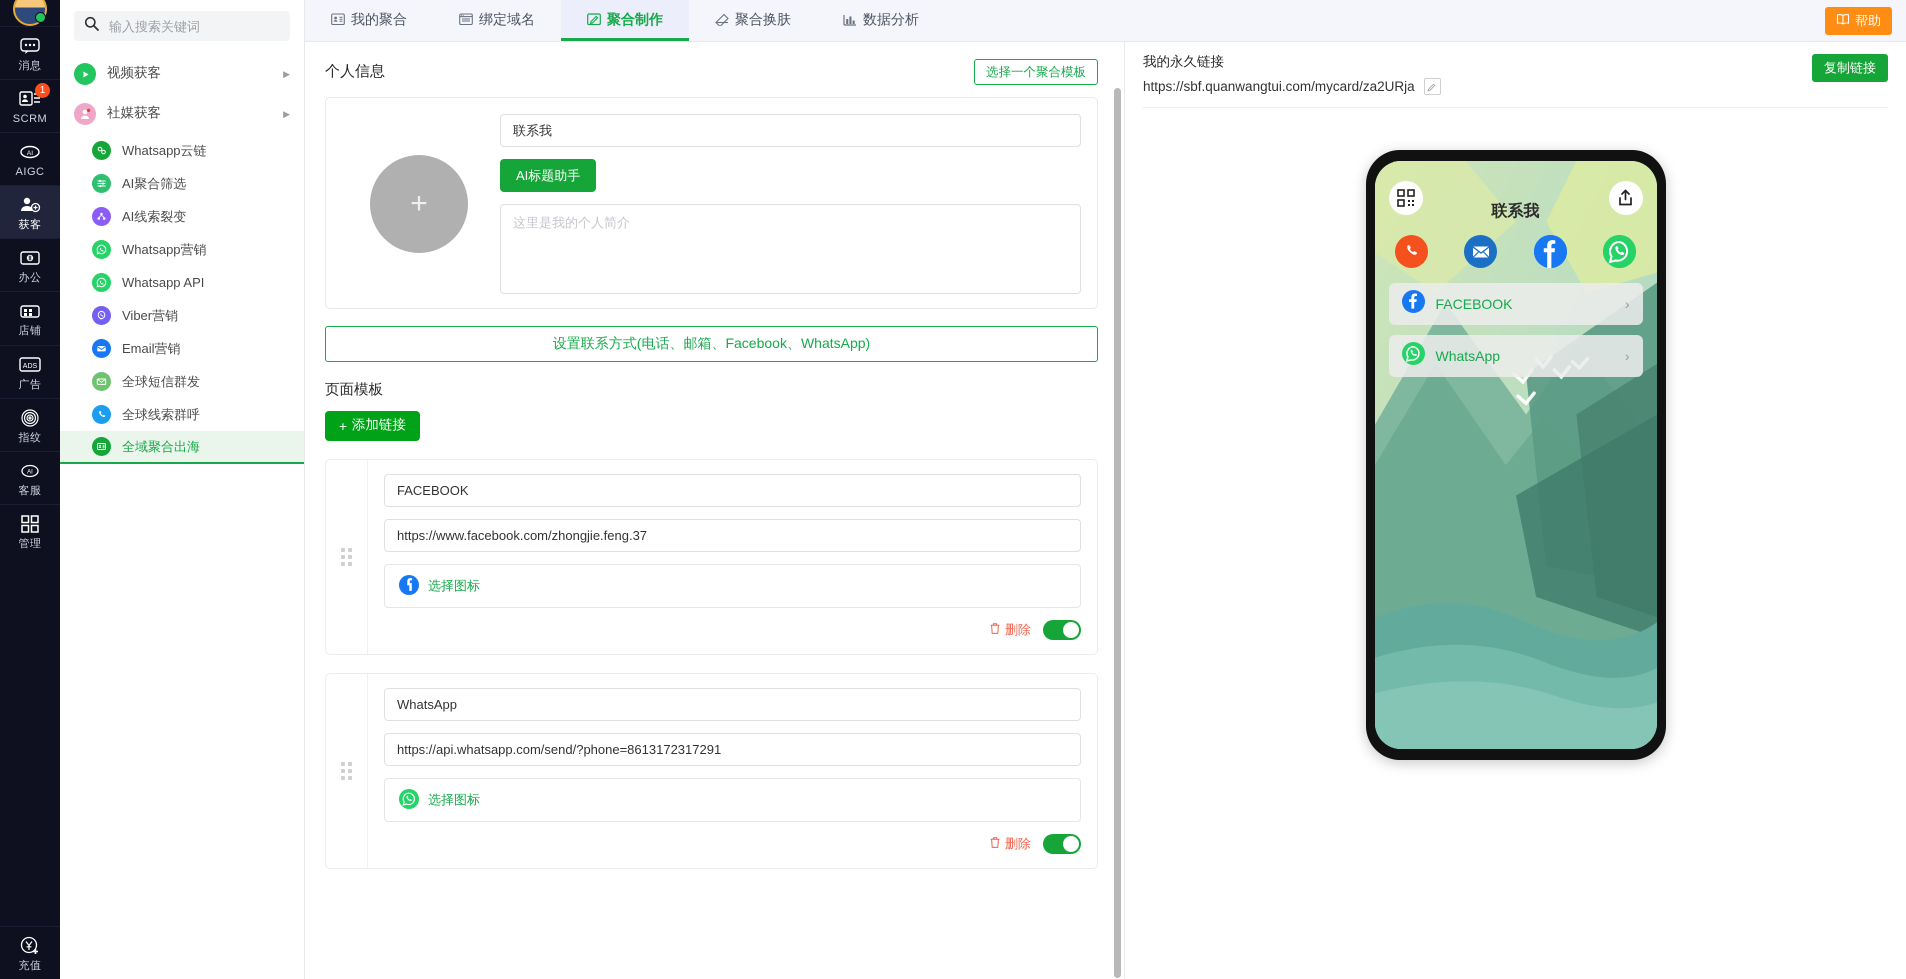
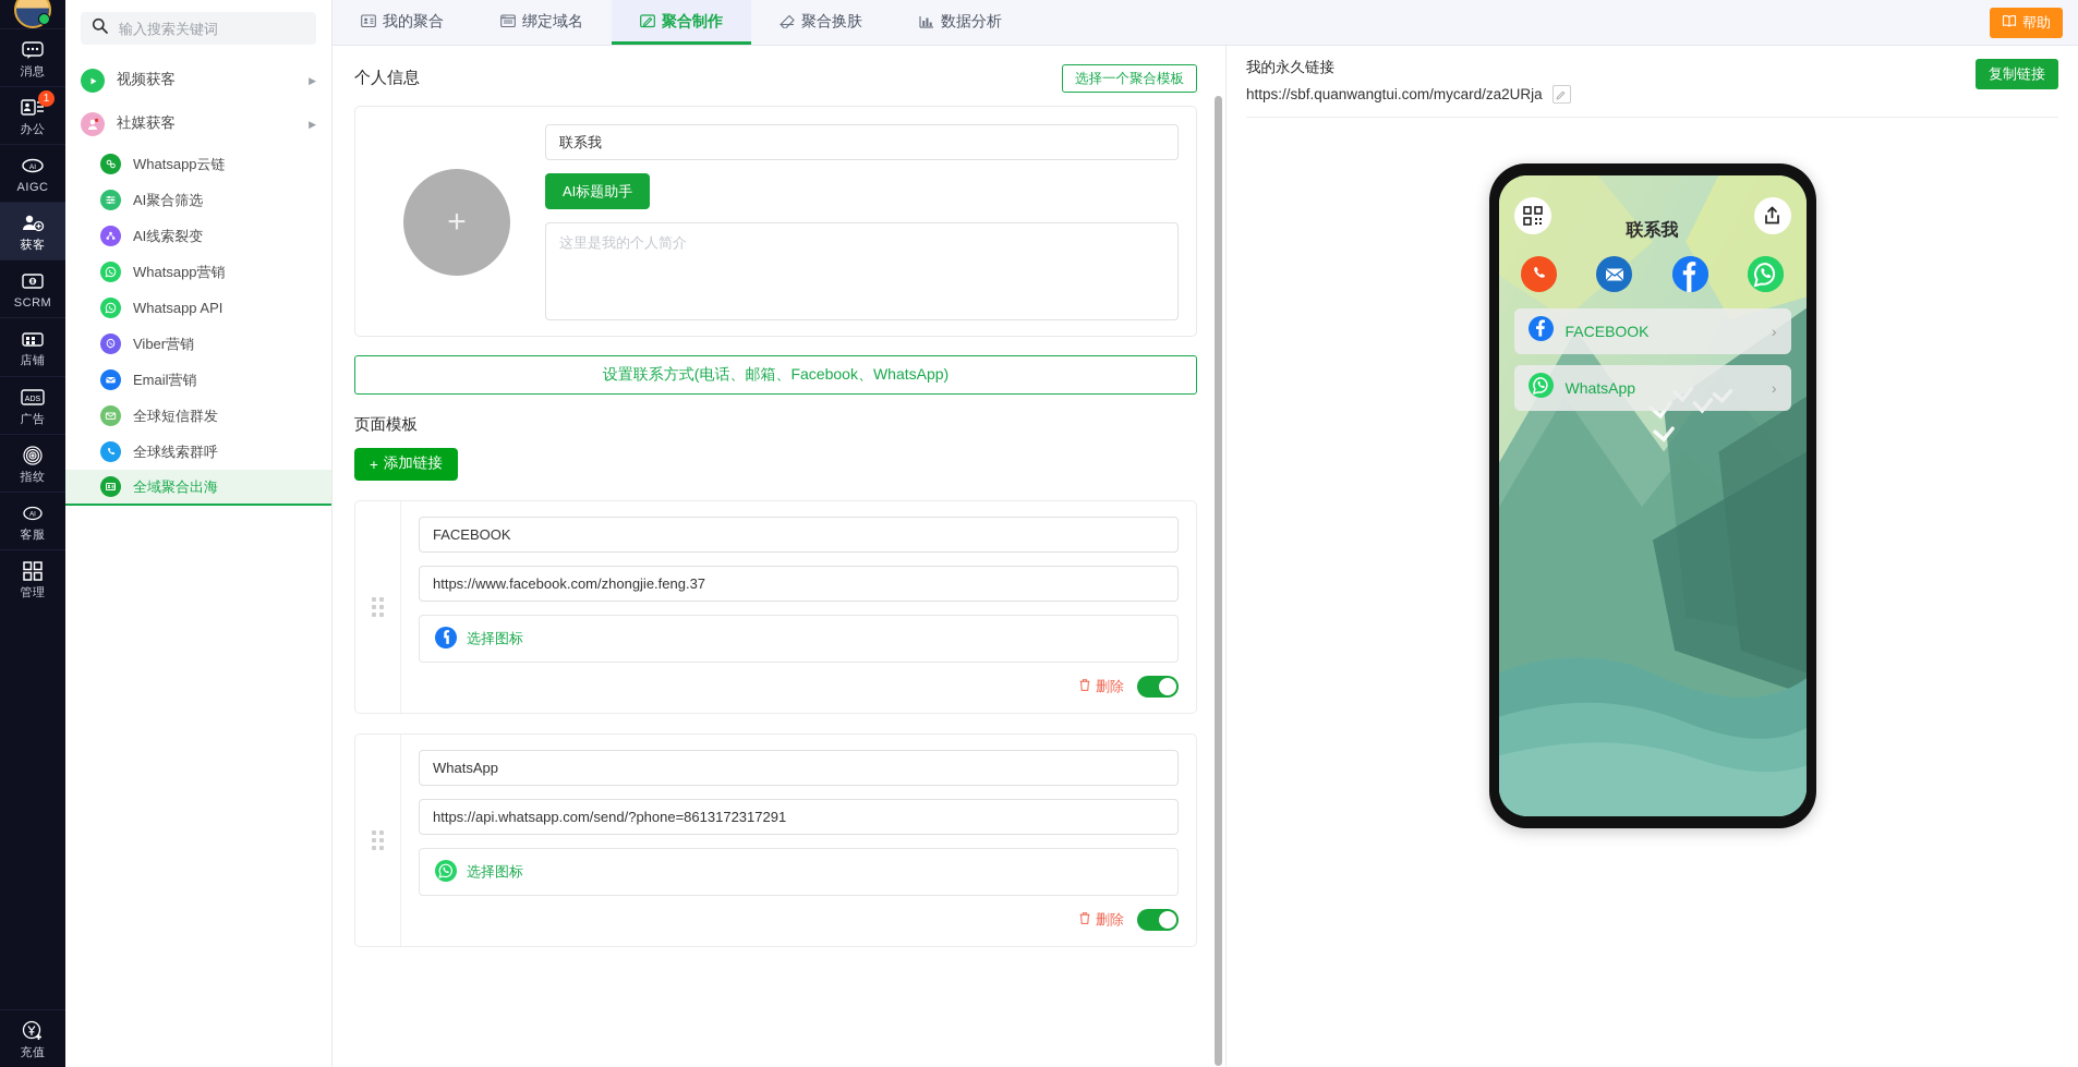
  消息
  1
- SCRM
+ 办公
  AIGC
  获客
- 办公
+ SCRM
  店铺
  广告
  指纹
  客服
  管理
  充值
  输入搜索关键词
  视频获客
  ▶
  社媒获客
  ▶
  Whatsapp云链
  AI聚合筛选
  AI线索裂变
  Whatsapp营销
  Whatsapp API
  Viber营销
  Email营销
  全球短信群发
  全球线索群呼
  全域聚合出海
  我的聚合
  绑定域名
  聚合制作
  聚合换肤
  数据分析
  帮助
  个人信息
  选择一个聚合模板
  +
  联系我
  AI标题助手
  这里是我的个人简介
  设置联系方式(电话、邮箱、Facebook、WhatsApp)
  页面模板
  +
  添加链接
  FACEBOOK
  https://www.facebook.com/zhongjie.feng.37
  选择图标
  删除
  WhatsApp
  https://api.whatsapp.com/send/?phone=8613172317291
  选择图标
  删除
  我的永久链接
  https://sbf.quanwangtui.com/mycard/za2URja
  复制链接
  联系我
  FACEBOOK
  ›
  WhatsApp
  ›
